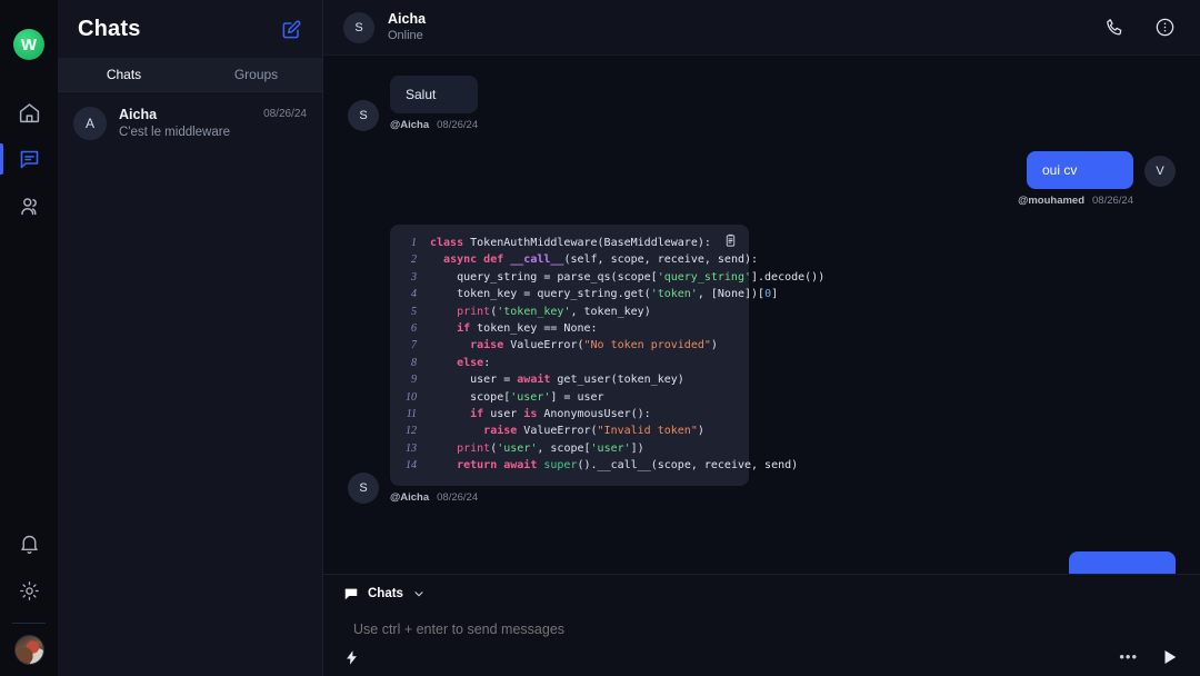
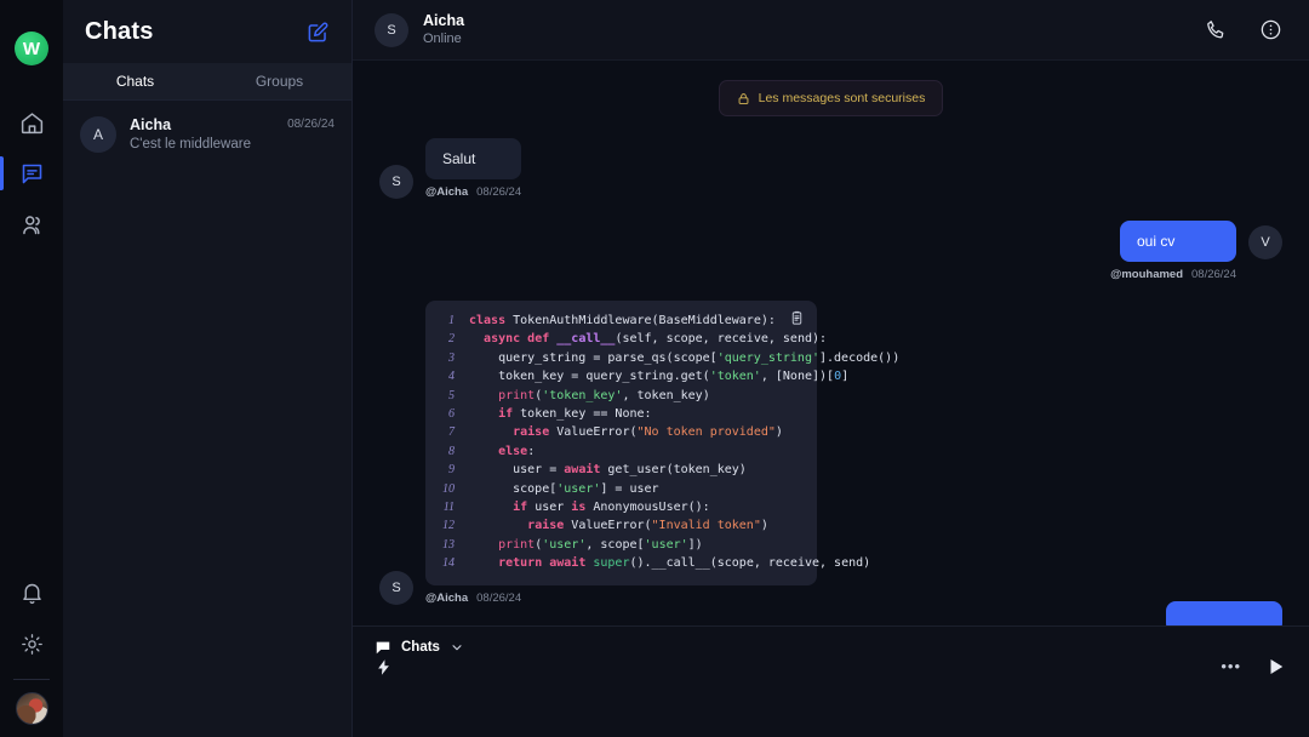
  W
  Chats
  Chats
  Groups
  A
  Aicha
  C'est le middleware
  08/26/24
  S
  Aicha
  Online
+ Les messages sont securises
  S
  Salut
  @Aicha 08/26/24
  oui cv
  @mouhamed 08/26/24
  V
  S
  1
  class TokenAuthMiddleware(BaseMiddleware):
  2
  async def __call__(self, scope, receive, send):
  3
  query_string = parse_qs(scope['query_string'].decode())
  4
  token_key = query_string.get('token', [None])[0]
  5
  print('token_key', token_key)
  6
  if token_key == None:
  7
  raise ValueError("No token provided")
  8
  else:
  9
  user = await get_user(token_key)
  10
  scope['user'] = user
  11
  if user is AnonymousUser():
  12
  raise ValueError("Invalid token")
  13
  print('user', scope['user'])
  14
  return await super().__call__(scope, receive, send)
  @Aicha 08/26/24
  Chats
- Use ctrl + enter to send messages
  •••
